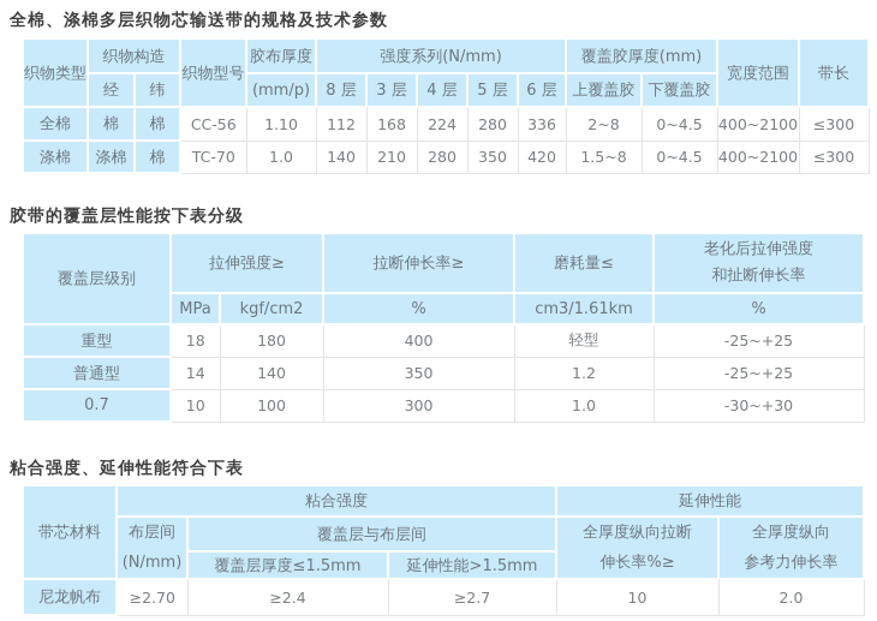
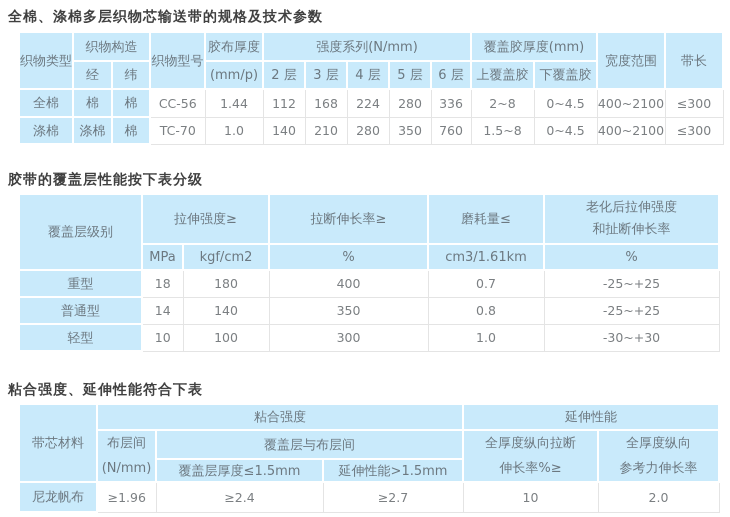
  全棉、涤棉多层织物芯输送带的规格及技术参数
  织物类型	织物构造	织物型号	胶布厚度	强度系列(N/mm)	覆盖胶厚度(mm)	宽度范围	带长
- 经	纬	(mm/p)	8 层	3 层	4 层	5 层	6 层	上覆盖胶	下覆盖胶
+ 经	纬	(mm/p)	2 层	3 层	4 层	5 层	6 层	上覆盖胶	下覆盖胶
- 全棉	棉	棉	CC-56	1.10	112	168	224	280	336	2~8	0~4.5	400~2100	≤300
+ 全棉	棉	棉	CC-56	1.44	112	168	224	280	336	2~8	0~4.5	400~2100	≤300
- 涤棉	涤棉	棉	TC-70	1.0	140	210	280	350	420	1.5~8	0~4.5	400~2100	≤300
+ 涤棉	涤棉	棉	TC-70	1.0	140	210	280	350	760	1.5~8	0~4.5	400~2100	≤300
  胶带的覆盖层性能按下表分级
  覆盖层级别	拉伸强度≥	拉断伸长率≥	磨耗量≤	老化后拉伸强度 和扯断伸长率
  MPa	kgf/cm2	%	cm3/1.61km	%
- 重型	18	180	400	轻型	-25~+25
+ 重型	18	180	400	0.7	-25~+25
- 普通型	14	140	350	1.2	-25~+25
+ 普通型	14	140	350	0.8	-25~+25
- 0.7	10	100	300	1.0	-30~+30
+ 轻型	10	100	300	1.0	-30~+30
  粘合强度、延伸性能符合下表
  带芯材料	粘合强度	延伸性能
  布层间 (N/mm)	覆盖层与布层间	全厚度纵向拉断 伸长率%≥	全厚度纵向 参考力伸长率
  覆盖层厚度≤1.5mm	延伸性能>1.5mm
- 尼龙帆布	≥2.70	≥2.4	≥2.7	10	2.0
+ 尼龙帆布	≥1.96	≥2.4	≥2.7	10	2.0
